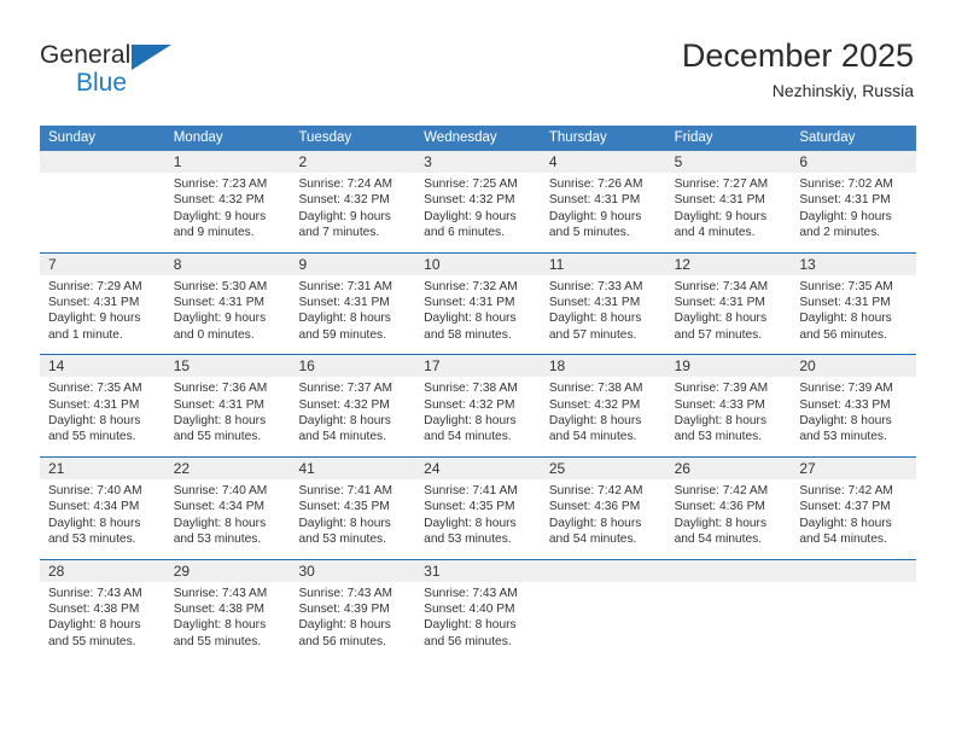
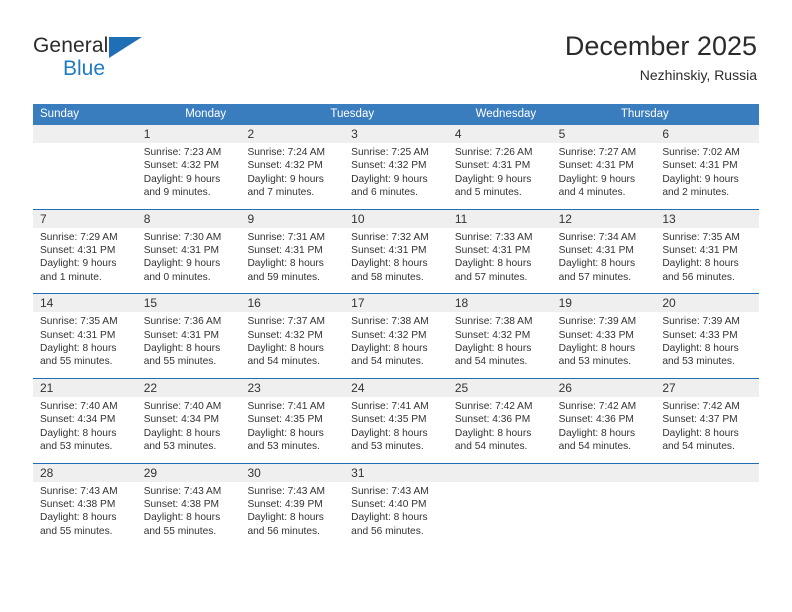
  General
  Blue
  December 2025
  Nezhinskiy, Russia
  Sunday
  Monday
  Tuesday
  Wednesday
  Thursday
- Friday
- Saturday
  1
  Sunrise: 7:23 AM
  Sunset: 4:32 PM
  Daylight: 9 hours and 9 minutes.
  2
  Sunrise: 7:24 AM
  Sunset: 4:32 PM
  Daylight: 9 hours and 7 minutes.
  3
  Sunrise: 7:25 AM
  Sunset: 4:32 PM
  Daylight: 9 hours and 6 minutes.
  4
  Sunrise: 7:26 AM
  Sunset: 4:31 PM
  Daylight: 9 hours and 5 minutes.
  5
  Sunrise: 7:27 AM
  Sunset: 4:31 PM
  Daylight: 9 hours and 4 minutes.
  6
  Sunrise: 7:02 AM
  Sunset: 4:31 PM
  Daylight: 9 hours and 2 minutes.
  7
  Sunrise: 7:29 AM
  Sunset: 4:31 PM
  Daylight: 9 hours and 1 minute.
  8
- Sunrise: 5:30 AM
+ Sunrise: 7:30 AM
  Sunset: 4:31 PM
  Daylight: 9 hours and 0 minutes.
  9
  Sunrise: 7:31 AM
  Sunset: 4:31 PM
  Daylight: 8 hours and 59 minutes.
  10
  Sunrise: 7:32 AM
  Sunset: 4:31 PM
  Daylight: 8 hours and 58 minutes.
  11
  Sunrise: 7:33 AM
  Sunset: 4:31 PM
  Daylight: 8 hours and 57 minutes.
  12
  Sunrise: 7:34 AM
  Sunset: 4:31 PM
  Daylight: 8 hours and 57 minutes.
  13
  Sunrise: 7:35 AM
  Sunset: 4:31 PM
  Daylight: 8 hours and 56 minutes.
  14
  Sunrise: 7:35 AM
  Sunset: 4:31 PM
  Daylight: 8 hours and 55 minutes.
  15
  Sunrise: 7:36 AM
  Sunset: 4:31 PM
  Daylight: 8 hours and 55 minutes.
  16
  Sunrise: 7:37 AM
  Sunset: 4:32 PM
  Daylight: 8 hours and 54 minutes.
  17
  Sunrise: 7:38 AM
  Sunset: 4:32 PM
  Daylight: 8 hours and 54 minutes.
  18
  Sunrise: 7:38 AM
  Sunset: 4:32 PM
  Daylight: 8 hours and 54 minutes.
  19
  Sunrise: 7:39 AM
  Sunset: 4:33 PM
  Daylight: 8 hours and 53 minutes.
  20
  Sunrise: 7:39 AM
  Sunset: 4:33 PM
  Daylight: 8 hours and 53 minutes.
  21
  Sunrise: 7:40 AM
  Sunset: 4:34 PM
  Daylight: 8 hours and 53 minutes.
  22
  Sunrise: 7:40 AM
  Sunset: 4:34 PM
  Daylight: 8 hours and 53 minutes.
- 41
+ 23
  Sunrise: 7:41 AM
  Sunset: 4:35 PM
  Daylight: 8 hours and 53 minutes.
  24
  Sunrise: 7:41 AM
  Sunset: 4:35 PM
  Daylight: 8 hours and 53 minutes.
  25
  Sunrise: 7:42 AM
  Sunset: 4:36 PM
  Daylight: 8 hours and 54 minutes.
  26
  Sunrise: 7:42 AM
  Sunset: 4:36 PM
  Daylight: 8 hours and 54 minutes.
  27
  Sunrise: 7:42 AM
  Sunset: 4:37 PM
  Daylight: 8 hours and 54 minutes.
  28
  Sunrise: 7:43 AM
  Sunset: 4:38 PM
  Daylight: 8 hours and 55 minutes.
  29
  Sunrise: 7:43 AM
  Sunset: 4:38 PM
  Daylight: 8 hours and 55 minutes.
  30
  Sunrise: 7:43 AM
  Sunset: 4:39 PM
  Daylight: 8 hours and 56 minutes.
  31
  Sunrise: 7:43 AM
  Sunset: 4:40 PM
  Daylight: 8 hours and 56 minutes.
